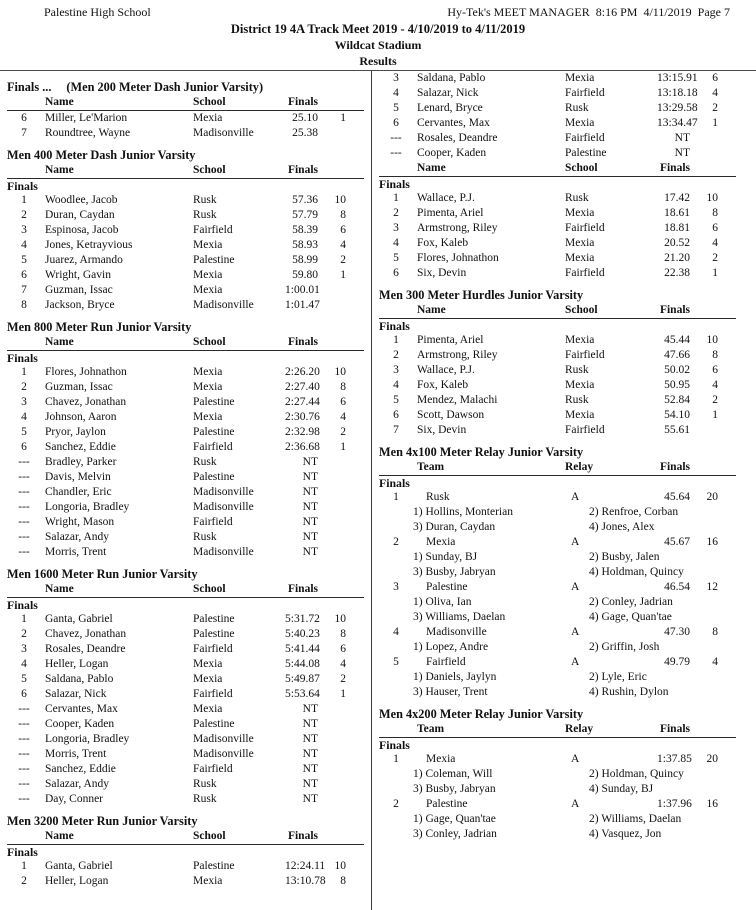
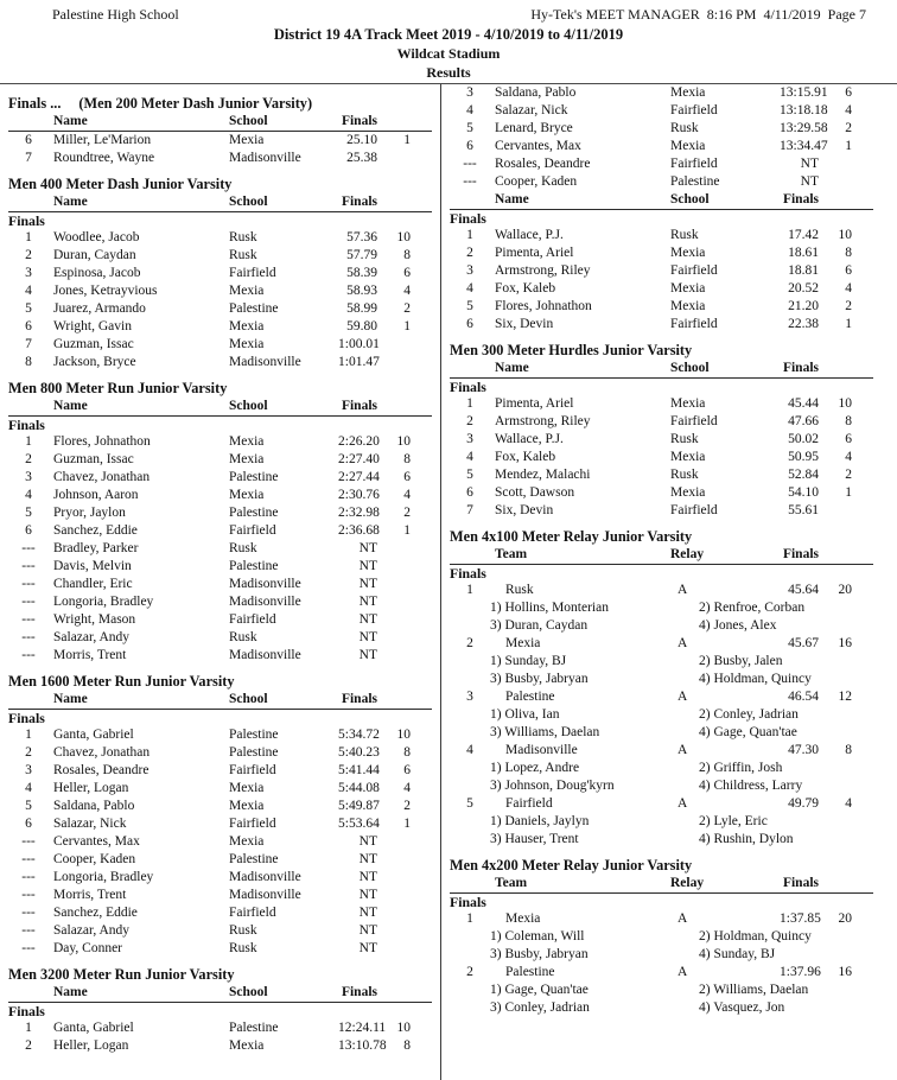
  Palestine High School
  Hy-Tek's MEET MANAGER 8:16 PM 4/11/2019 Page 7
  District 19 4A Track Meet 2019 - 4/10/2019 to 4/11/2019
  Wildcat Stadium
  Results
  Finals ... (Men 200 Meter Dash Junior Varsity)
  Name
  School
  Finals
  6
  Miller, Le'Marion
  Mexia
  25.10
  1
  7
  Roundtree, Wayne
  Madisonville
  25.38
  Men 400 Meter Dash Junior Varsity
  Name
  School
  Finals
  Finals
  1
  Woodlee, Jacob
  Rusk
  57.36
  10
  2
  Duran, Caydan
  Rusk
  57.79
  8
  3
  Espinosa, Jacob
  Fairfield
  58.39
  6
  4
  Jones, Ketrayvious
  Mexia
  58.93
  4
  5
  Juarez, Armando
  Palestine
  58.99
  2
  6
  Wright, Gavin
  Mexia
  59.80
  1
  7
  Guzman, Issac
  Mexia
  1:00.01
  8
  Jackson, Bryce
  Madisonville
  1:01.47
  Men 800 Meter Run Junior Varsity
  Name
  School
  Finals
  Finals
  1
  Flores, Johnathon
  Mexia
  2:26.20
  10
  2
  Guzman, Issac
  Mexia
  2:27.40
  8
  3
  Chavez, Jonathan
  Palestine
  2:27.44
  6
  4
  Johnson, Aaron
  Mexia
  2:30.76
  4
  5
  Pryor, Jaylon
  Palestine
  2:32.98
  2
  6
  Sanchez, Eddie
  Fairfield
  2:36.68
  1
  ---
  Bradley, Parker
  Rusk
  NT
  ---
  Davis, Melvin
  Palestine
  NT
  ---
  Chandler, Eric
  Madisonville
  NT
  ---
  Longoria, Bradley
  Madisonville
  NT
  ---
  Wright, Mason
  Fairfield
  NT
  ---
  Salazar, Andy
  Rusk
  NT
  ---
  Morris, Trent
  Madisonville
  NT
  Men 1600 Meter Run Junior Varsity
  Name
  School
  Finals
  Finals
  1
  Ganta, Gabriel
  Palestine
- 5:31.72
+ 5:34.72
  10
  2
  Chavez, Jonathan
  Palestine
  5:40.23
  8
  3
  Rosales, Deandre
  Fairfield
  5:41.44
  6
  4
  Heller, Logan
  Mexia
  5:44.08
  4
  5
  Saldana, Pablo
  Mexia
  5:49.87
  2
  6
  Salazar, Nick
  Fairfield
  5:53.64
  1
  ---
  Cervantes, Max
  Mexia
  NT
  ---
  Cooper, Kaden
  Palestine
  NT
  ---
  Longoria, Bradley
  Madisonville
  NT
  ---
  Morris, Trent
  Madisonville
  NT
  ---
  Sanchez, Eddie
  Fairfield
  NT
  ---
  Salazar, Andy
  Rusk
  NT
  ---
  Day, Conner
  Rusk
  NT
  Men 3200 Meter Run Junior Varsity
  Name
  School
  Finals
  Finals
  1
  Ganta, Gabriel
  Palestine
  12:24.1
  10
  2
  Heller, Logan
  Mexia
  13:10.7
  8
  3
  Saldana, Pablo
  Mexia
  13:15.9
  6
  4
  Salazar, Nick
  Fairfield
  13:18.1
  4
  5
  Lenard, Bryce
  Rusk
  13:29.5
  2
  6
  Cervantes, Max
  Mexia
  13:34.4
  1
  ---
  Rosales, Deandre
  Fairfield
  NT
  ---
  Cooper, Kaden
  Palestine
  NT
  Name
  School
  Finals
  Finals
  1
  Wallace, P.J.
  Rusk
  17.42
  10
  2
  Pimenta, Ariel
  Mexia
  18.61
  8
  3
  Armstrong, Riley
  Fairfield
  18.81
  6
  4
  Fox, Kaleb
  Mexia
  20.52
  4
  5
  Flores, Johnathon
  Mexia
  21.20
  2
  6
  Six, Devin
  Fairfield
  22.38
  1
  Men 300 Meter Hurdles Junior Varsity
  Name
  School
  Finals
  Finals
  1
  Pimenta, Ariel
  Mexia
  45.44
  10
  2
  Armstrong, Riley
  Fairfield
  47.66
  8
  3
  Wallace, P.J.
  Rusk
  50.02
  6
  4
  Fox, Kaleb
  Mexia
  50.95
  4
  5
  Mendez, Malachi
  Rusk
  52.84
  2
  6
  Scott, Dawson
  Mexia
  54.10
  1
  7
  Six, Devin
  Fairfield
  55.61
  Men 4x100 Meter Relay Junior Varsity
  Team
  Relay
  Finals
  Finals
  1
  Rusk
  A
  45.64
  20
  1) Hollins, Monterian
  2) Renfroe, Corban
  3) Duran, Caydan
  4) Jones, Alex
  2
  Mexia
  A
  45.67
  16
  1) Sunday, BJ
  2) Busby, Jalen
  3) Busby, Jabryan
  4) Holdman, Quincy
  3
  Palestine
  A
  46.54
  12
  1) Oliva, Ian
  2) Conley, Jadrian
  3) Williams, Daelan
  4) Gage, Quan'tae
  4
  Madisonville
  A
  47.30
  8
  1) Lopez, Andre
  2) Griffin, Josh
+ 3) Johnson, Doug'kyrn
+ 4) Childress, Larry
  5
  Fairfield
  A
  49.79
  4
  1) Daniels, Jaylyn
  2) Lyle, Eric
  3) Hauser, Trent
  4) Rushin, Dylon
  Men 4x200 Meter Relay Junior Varsity
  Team
  Relay
  Finals
  Finals
  1
  Mexia
  A
  1:37.85
  20
  1) Coleman, Will
  2) Holdman, Quincy
  3) Busby, Jabryan
  4) Sunday, BJ
  2
  Palestine
  A
  1:37.96
  16
  1) Gage, Quan'tae
  2) Williams, Daelan
  3) Conley, Jadrian
  4) Vasquez, Jon
